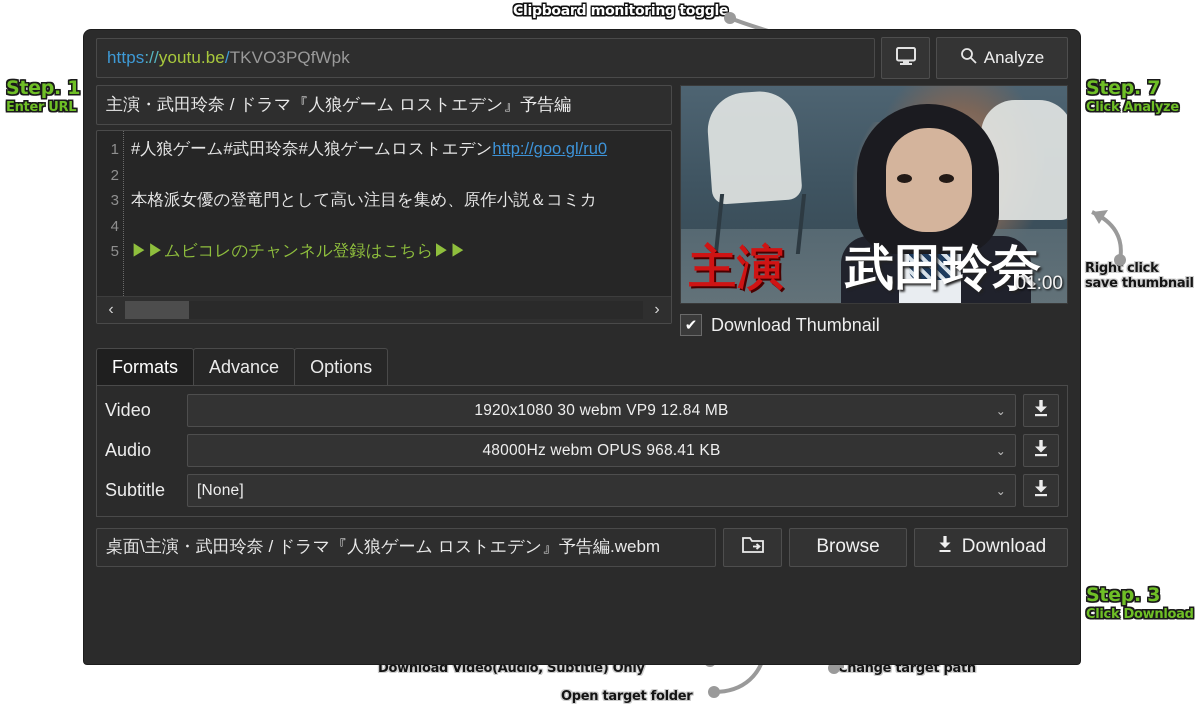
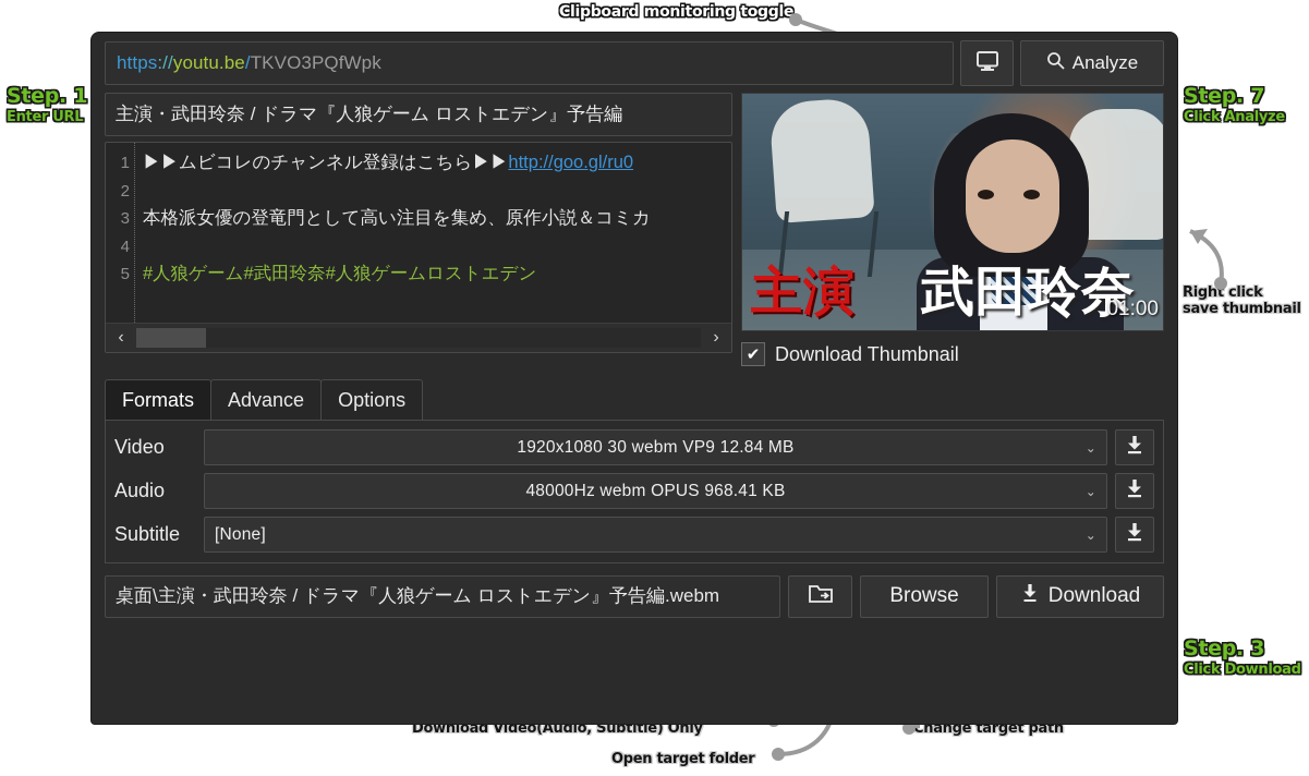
  Step. 1
  Enter URL
  Step. 7
  Click Analyze
  Step. 3
  Click Download
  Clipboard monitoring toggle
  Right click
  save thumbnail
  Download Video(Audio, Subtitle) Only
  Open target folder
  Change target path
  https
  ://
  youtu.be
  /
  TKVO3PQfWpk
  Analyze
  主演・武田玲奈 / ドラマ『人狼ゲーム ロストエデン』予告編
  1
  2
  3
  4
  5
- #人狼ゲーム#武田玲奈#人狼ゲームロストエデンhttp://goo.gl/ru0
+ ▶▶ムビコレのチャンネル登録はこちら▶▶http://goo.gl/ru0
  本格派女優の登竜門として高い注目を集め、原作小説＆コミカ
- ▶▶ムビコレのチャンネル登録はこちら▶▶
+ #人狼ゲーム#武田玲奈#人狼ゲームロストエデン
  ‹
  ›
  主演
  武田玲奈
  01:00
  ✔
  Download Thumbnail
  Formats
  Advance
  Options
  Video
  1920x1080 30 webm VP9 12.84 MB
  ⌄
  Audio
  48000Hz webm OPUS 968.41 KB
  ⌄
  Subtitle
  [None]
  ⌄
  桌面\主演・武田玲奈 / ドラマ『人狼ゲーム ロストエデン』予告編.webm
  Browse
  Download
